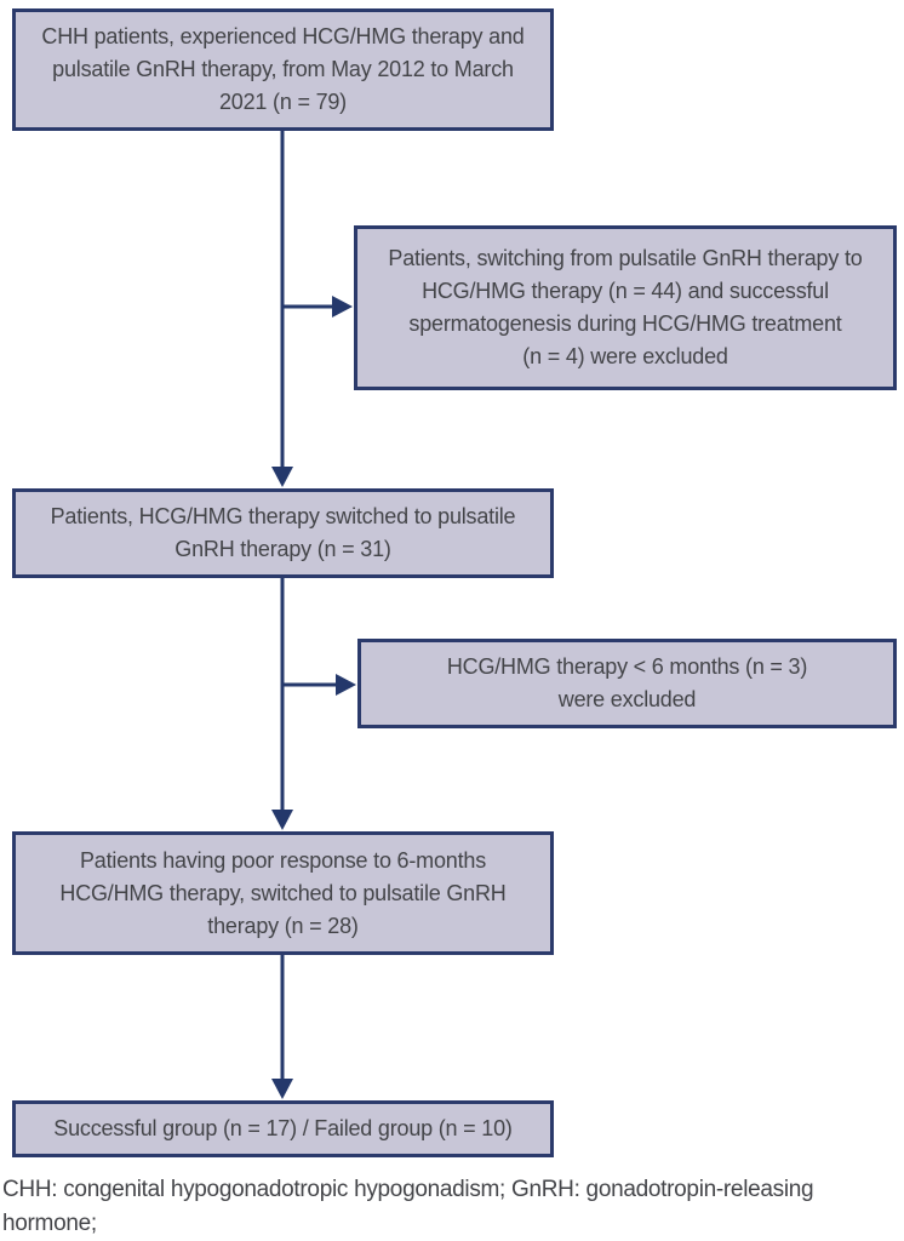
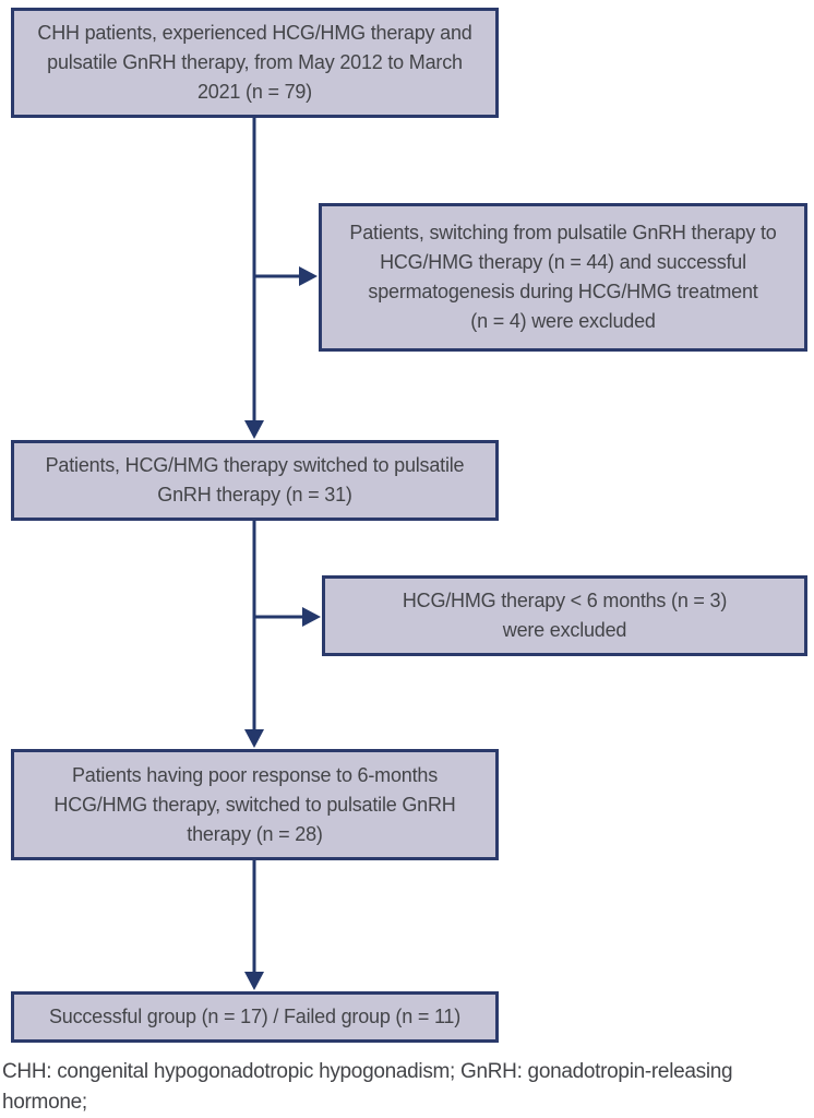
  CHH patients, experienced HCG/HMG therapy and
  pulsatile GnRH therapy, from May 2012 to March
  2021 (n = 79)
  Patients, switching from pulsatile GnRH therapy to
  HCG/HMG therapy (n = 44) and successful
  spermatogenesis during HCG/HMG treatment
  (n = 4) were excluded
  Patients, HCG/HMG therapy switched to pulsatile
  GnRH therapy (n = 31)
  HCG/HMG therapy < 6 months (n = 3)
  were excluded
  Patients having poor response to 6-months
  HCG/HMG therapy, switched to pulsatile GnRH
  therapy (n = 28)
- Successful group (n = 17) / Failed group (n = 10)
+ Successful group (n = 17) / Failed group (n = 11)
  CHH: congenital hypogonadotropic hypogonadism; GnRH: gonadotropin-releasing hormone;
